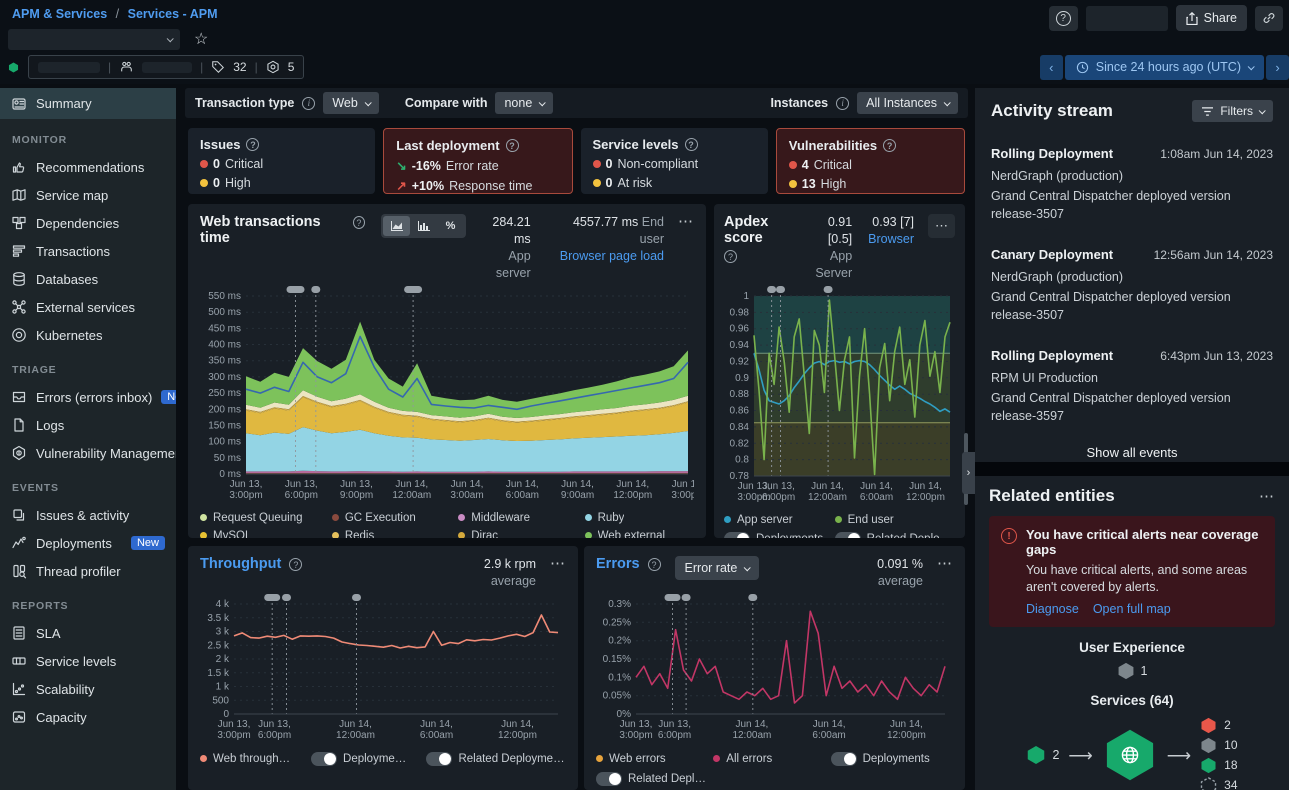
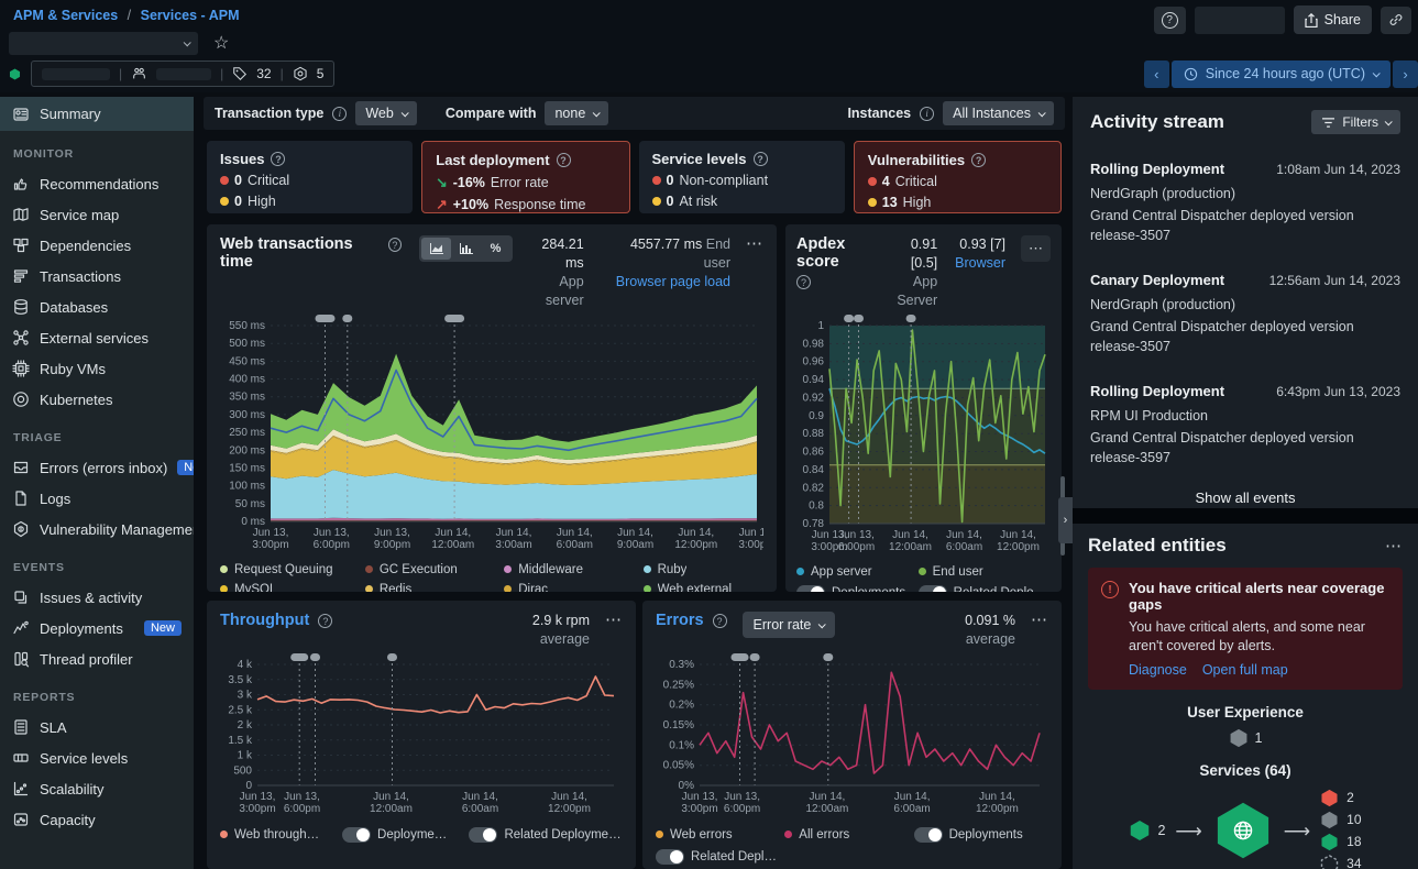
  APM & Services / Services - APM
  ☆
  ?
  Share
  |
  |
  32
  |
  5
  ‹
  Since 24 hours ago (UTC)
  ›
  Summary
  MONITOR
  Recommendations
  Service map
  Dependencies
  Transactions
  Databases
  External services
+ Ruby VMs
  Kubernetes
  TRIAGE
  Errors (errors inbox)
  Logs
  Vulnerability Manageme
  EVENTS
  Issues & activity
  Deployments
  New
  Thread profiler
  REPORTS
  SLA
  Service levels
  Scalability
  Capacity
  Transaction type
  i
  Web
  Compare with
  none
  Instances
  i
  All Instances
  Issues
  ?
  0
  Critical
  0
  High
  Last deployment
  ?
  ↘
  -16%
  Error rate
  ↗
  +10%
  Response time
  Service levels
  ?
  0
  Non-compliant
  0
  At risk
  Vulnerabilities
  ?
  4
  Critical
  13
  High
  Web transactions time
  ?
  %
  284.21 ms
  App server
  4557.77 ms End user
  Browser page load
  ⋯
  0 ms
  50 ms
  100 ms
  150 ms
  200 ms
  250 ms
  300 ms
  350 ms
  400 ms
  450 ms
  500 ms
  550 ms
  Jun 13,
  3:00pm
  Jun 13,
  6:00pm
  Jun 13,
  9:00pm
  Jun 14,
  12:00am
  Jun 14,
  3:00am
  Jun 14,
  6:00am
  Jun 14,
  9:00am
  Jun 14,
  12:00pm
  3:00p
  Request Queuing
  GC Execution
  Middleware
  Ruby
  MySQL
  Redis
  Dirac
  Web external
  Apdex score
  ?
  0.91 [0.5]
  App Server
  0.93 [7]
  Browser
  ⋯
  0.78
  0.8
  0.82
  0.84
  0.86
  0.88
  0.9
  0.92
  0.94
  0.96
  0.98
  1
  Jun 13,
  3:00pm
  Jun 13,
  6:00pm
  Jun 14,
  12:00am
  Jun 14,
  6:00am
  Jun 14,
  12:00pm
  App server
  End user
  Throughput
  ?
  2.9 k rpm
  average
  ⋯
  0
  500
  1 k
  1.5 k
  2 k
  2.5 k
  3 k
  3.5 k
  4 k
  Jun 13,
  3:00pm
  Jun 13,
  6:00pm
  Jun 14,
  12:00am
  Jun 14,
  6:00am
  Jun 14,
  12:00pm
  Web throughpu
  Deployments
  Related Deployments
  Errors
  ?
  Error rate
  0.091 %
  average
  ⋯
  0%
  0.05%
  0.1%
  0.15%
  0.2%
  0.25%
  0.3%
  Jun 13,
  3:00pm
  Jun 13,
  6:00pm
  Jun 14,
  12:00am
  Jun 14,
  6:00am
  Jun 14,
  12:00pm
  Web errors
  All errors
  Deployments
  Related Deploy
  ›
  Activity stream
  Filters
  Rolling Deployment
  1:08am Jun 14, 2023
  NerdGraph (production)
  Grand Central Dispatcher deployed version release-3507
  Canary Deployment
  12:56am Jun 14, 2023
  NerdGraph (production)
  Grand Central Dispatcher deployed version release-3507
  Rolling Deployment
  6:43pm Jun 13, 2023
  RPM UI Production
  Grand Central Dispatcher deployed version release-3597
  Show all events
  Related entities
  ⋯
  !
  You have critical alerts near coverage gaps
- You have critical alerts, and some areas aren't covered by alerts.
+ You have critical alerts, and some near aren't covered by alerts.
  Diagnose
  Open full map
  User Experience
  1
  Services (64)
  2
  ⟶
  ⟶
  2
  10
  18
  34
